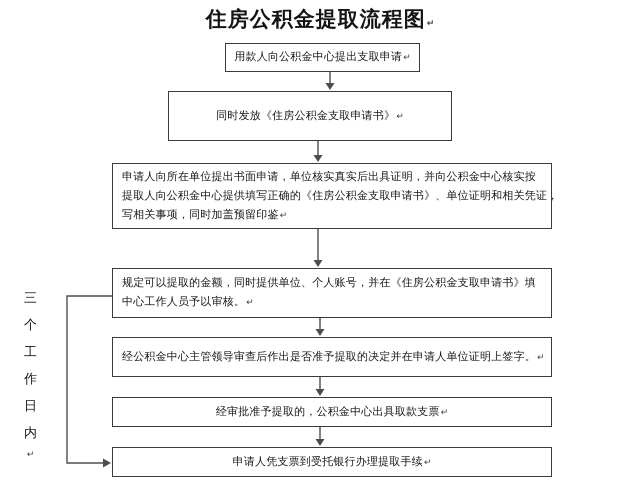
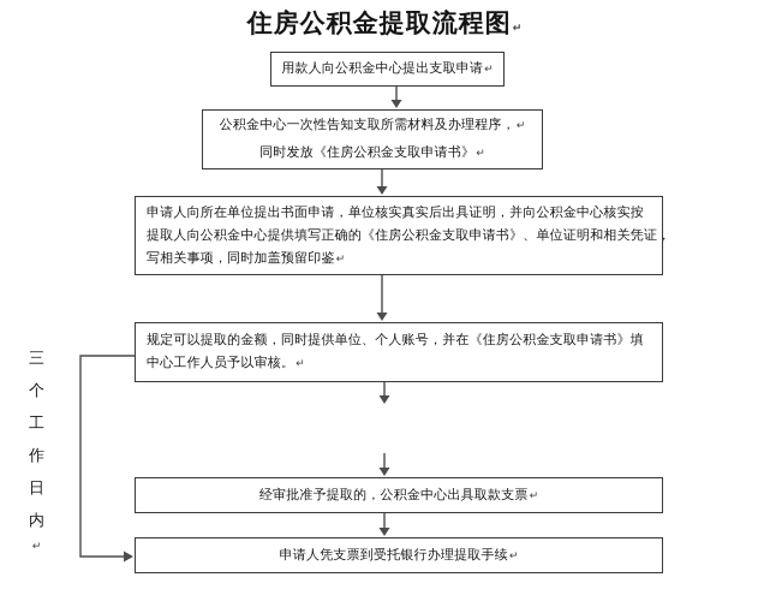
  住房公积金提取流程图↵
  用款人向公积金中心提出支取申请↵
+ 公积金中心一次性告知支取所需材料及办理程序，↵
  同时发放《住房公积金支取申请书》↵
  申请人向所在单位提出书面申请，单位核实真实后出具证明，并向公积金中心核实按
  提取人向公积金中心提供填写正确的《住房公积金支取申请书》、单位证明和相关凭证，
  写相关事项，同时加盖预留印鉴↵
  规定可以提取的金额，同时提供单位、个人账号，并在《住房公积金支取申请书》填
  中心工作人员予以审核。↵
- 经公积金中心主管领导审查后作出是否准予提取的决定并在申请人单位证明上签字。↵
  经审批准予提取的，公积金中心出具取款支票↵
  申请人凭支票到受托银行办理提取手续↵
  三
  个
  工
  作
  日
  内
  ↵
